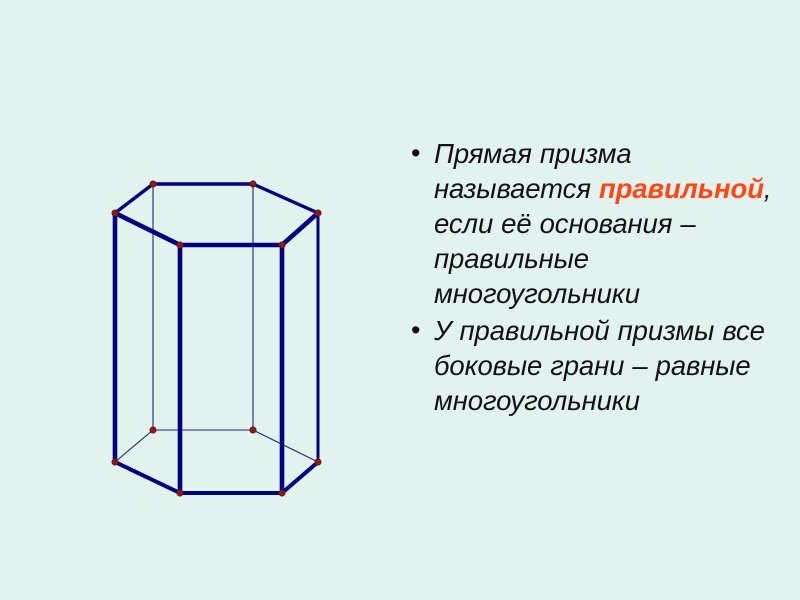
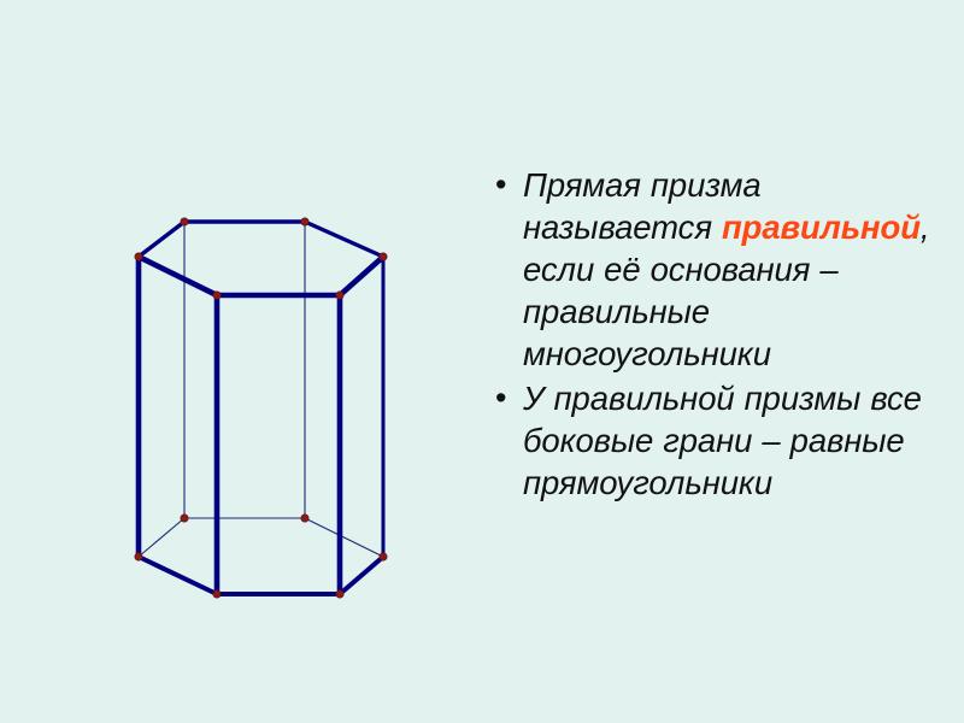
  •
  Прямая призма называется правильной, если её основания – правильные многоугольники
  •
- У правильной призмы все боковые грани – равные многоугольники
+ У правильной призмы все боковые грани – равные прямоугольники
